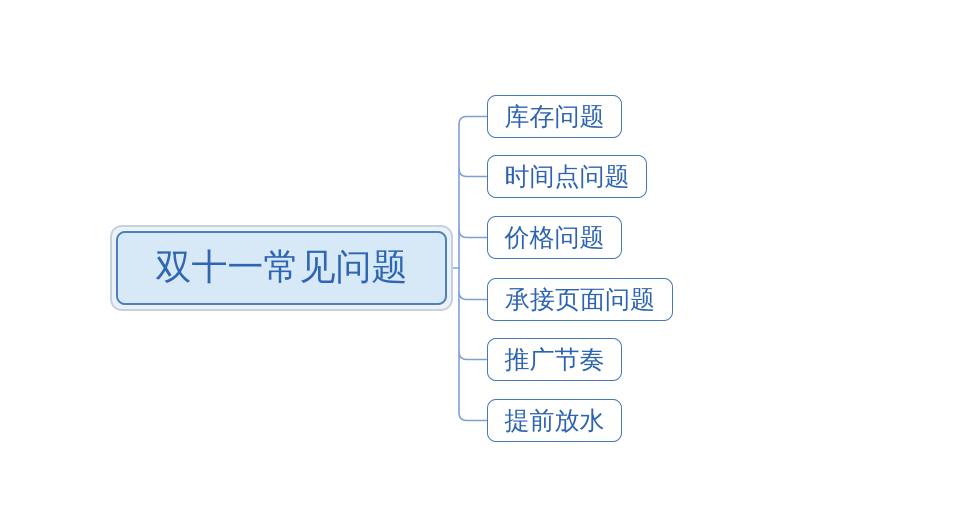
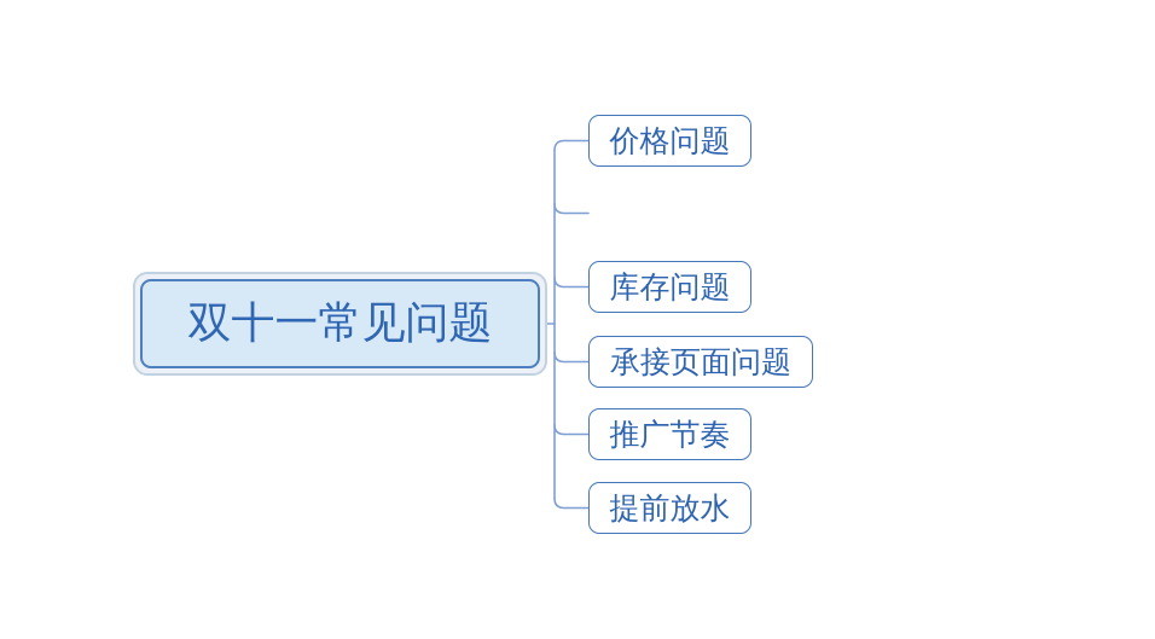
  双十一常见问题
- 库存问题
+ 价格问题
- 时间点问题
- 价格问题
+ 库存问题
  承接页面问题
  推广节奏
  提前放水
